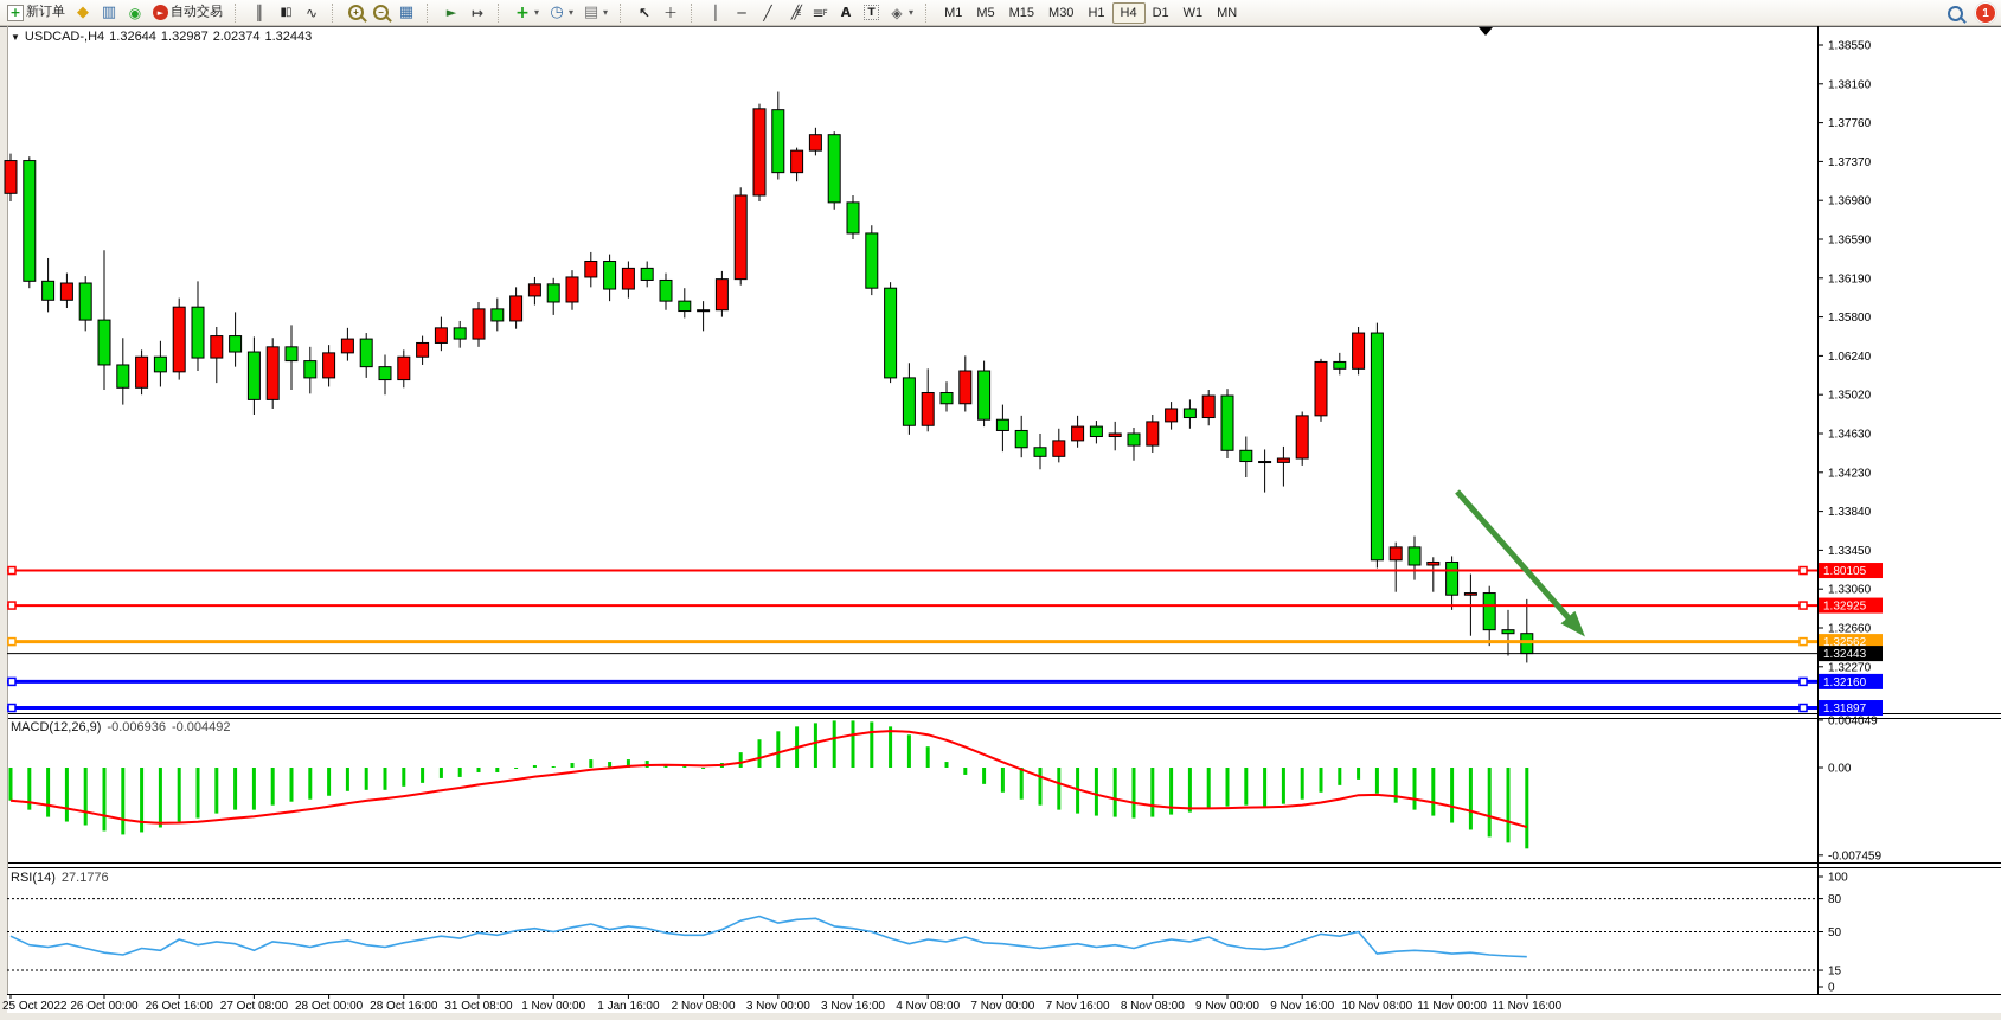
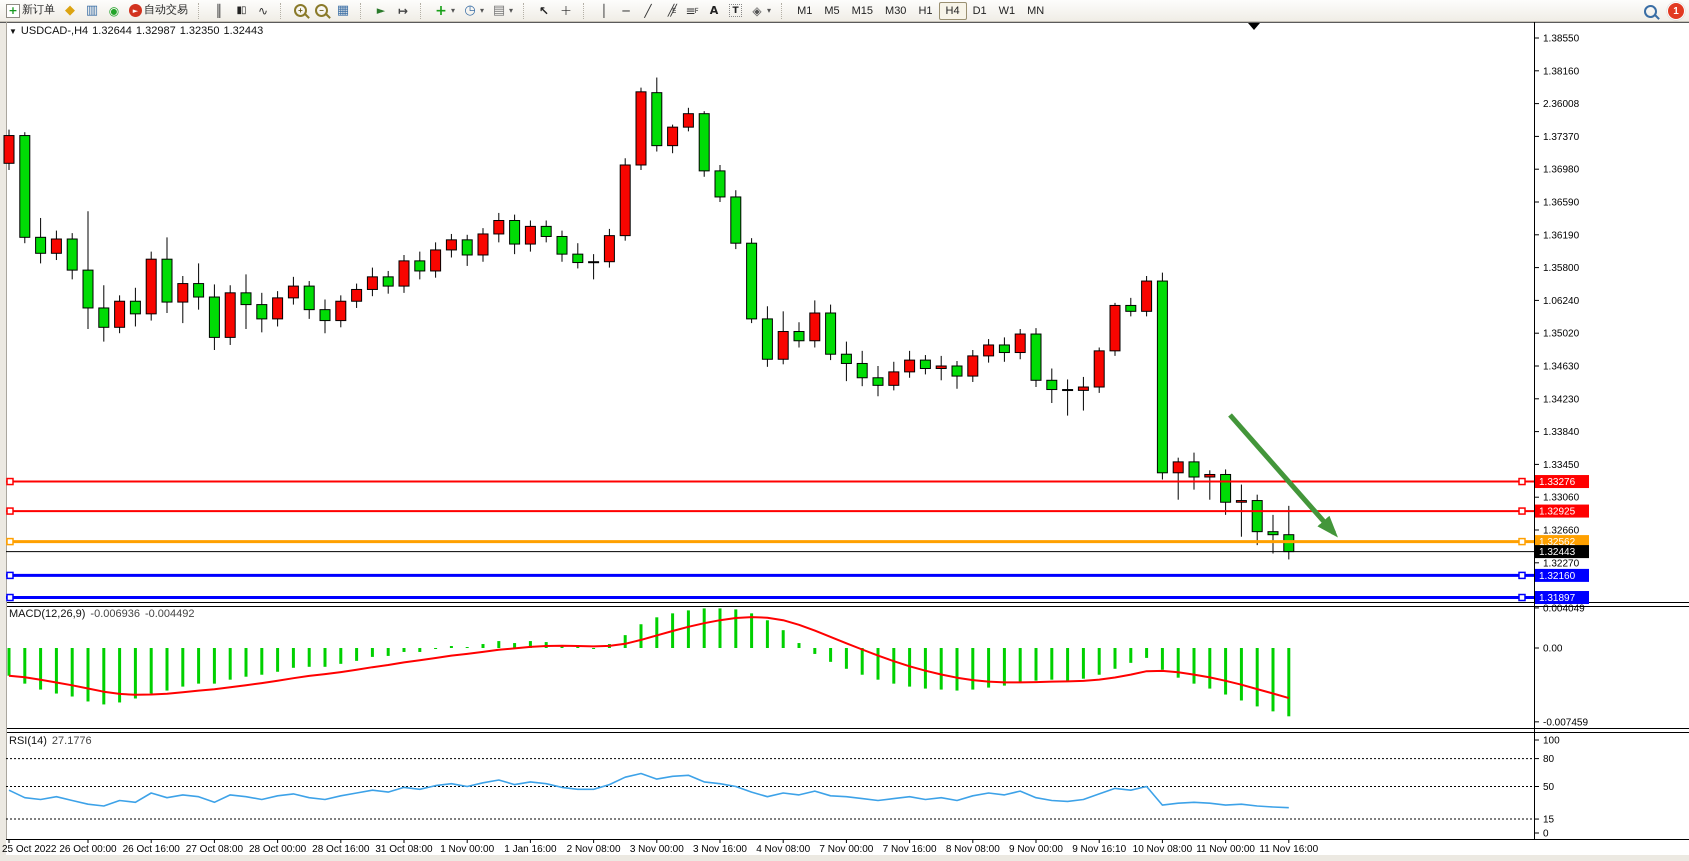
  +
  新订单
  ◆
  ▥
  ◉
  ►
  自动交易
  ║
  ▮▯
  ∿
  +
  −
  ▦
  ►
  ↦
  +
  ▾
  ◷
  ▾
  ▤
  ▾
  ↖
  +
  │
  ─
  ╱
  ╱╱
  E
  ≡
  F
  A
  T
  ◈
  ▾
  M1
  M5
  M15
  M30
  H1
  H4
  D1
  W1
  MN
  1
  1.38550
  1.38160
- 1.37760
+ 2.36008
  1.37370
  1.36980
  1.36590
  1.36190
  1.35800
  1.06240
  1.35020
  1.34630
  1.34230
  1.33840
  1.33450
  1.33060
  1.32660
  1.32270
- 1.80105
+ 1.33276
  1.32925
  1.32562
  1.32160
  1.31897
  1.32443
  0.004049
  0.00
  -0.007459
  100
  80
  50
  15
  0
  25 Oct 2022
  26 Oct 00:00
  26 Oct 16:00
  27 Oct 08:00
  28 Oct 00:00
  28 Oct 16:00
  31 Oct 08:00
  1 Nov 00:00
  1 Jan 16:00
  2 Nov 08:00
  3 Nov 00:00
  3 Nov 16:00
  4 Nov 08:00
  7 Nov 00:00
  7 Nov 16:00
  8 Nov 08:00
  9 Nov 00:00
- 9 Nov 16:00
+ 9 Nov 16:10
  10 Nov 08:00
  11 Nov 00:00
  11 Nov 16:00
- ▼ USDCAD-,H4 1.32644 1.32987 2.02374 1.32443
+ ▼ USDCAD-,H4 1.32644 1.32987 1.32350 1.32443
  MACD(12,26,9) -0.006936 -0.004492
  RSI(14) 27.1776
